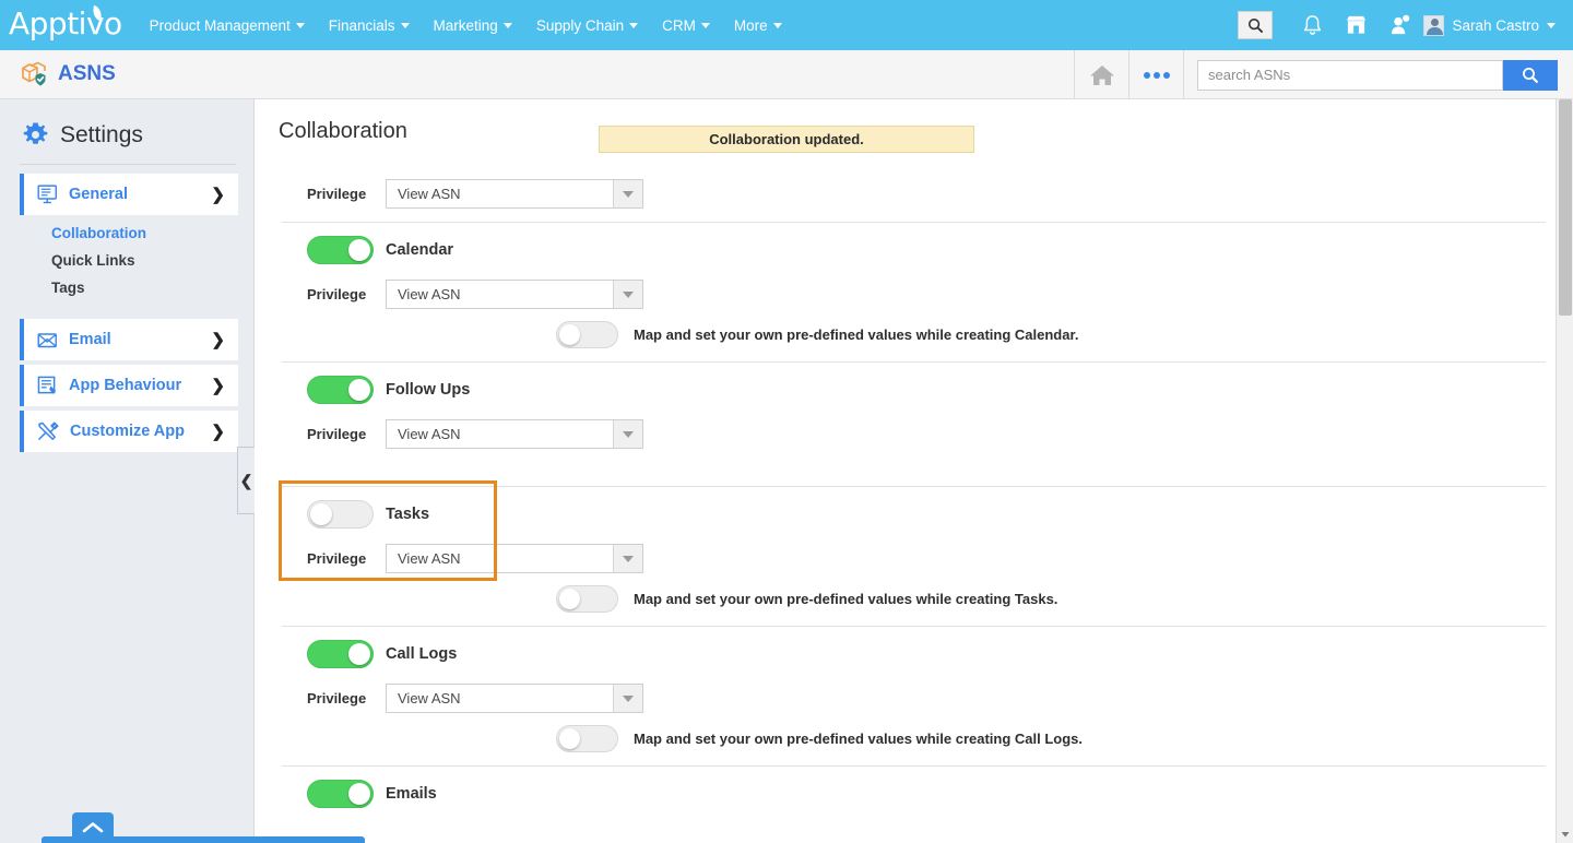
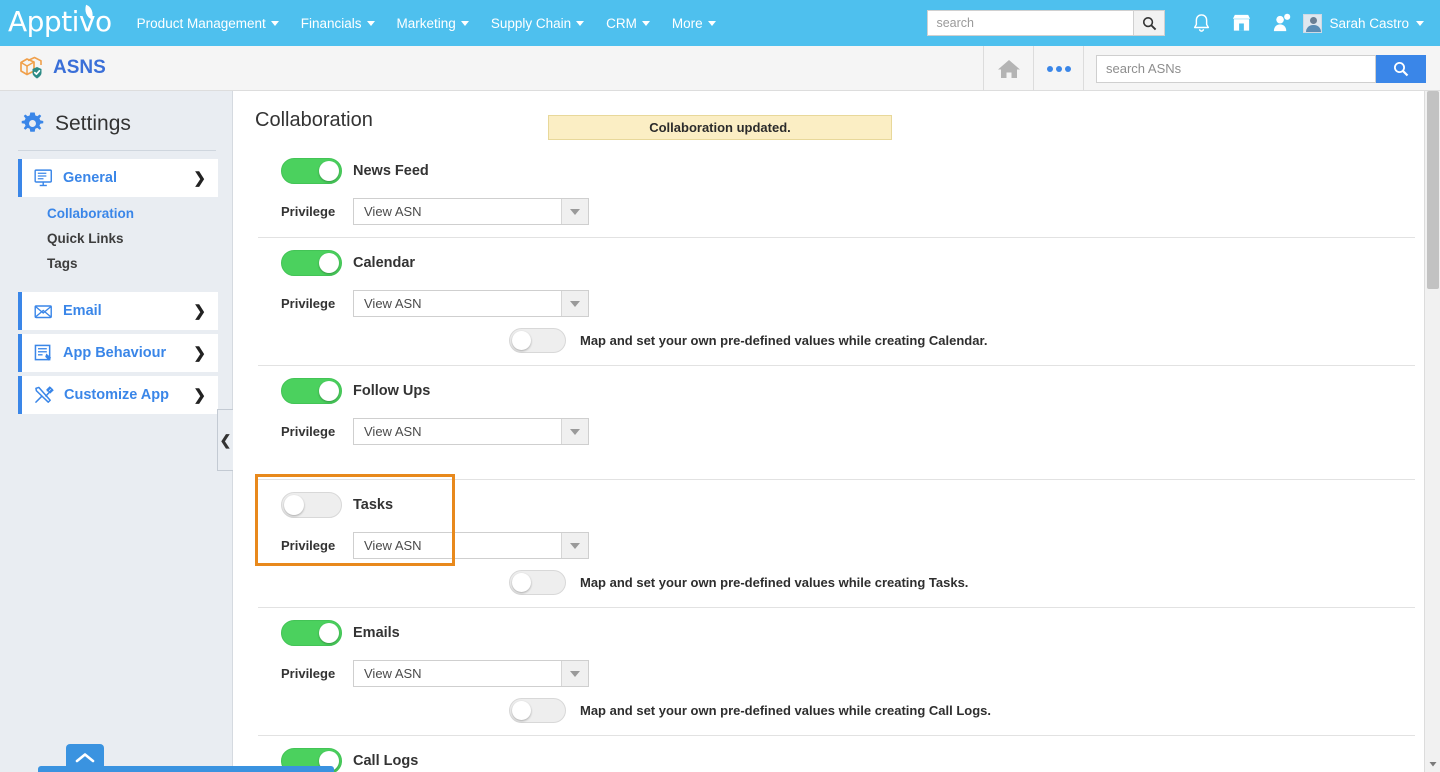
  Apptivo
  Product Management
  Financials
  Marketing
  Supply Chain
  CRM
  More
+ search
  Sarah Castro
  ASNS
  search ASNs
  Collaboration updated.
  Settings
  General
  ❯
  Collaboration
  Quick Links
  Tags
  Email
  ❯
  App Behaviour
  ❯
  Customize App
  ❯
  ❮
  Collaboration
+ News Feed
  Privilege
  View ASN
  Calendar
  Privilege
  View ASN
  Map and set your own pre-defined values while creating Calendar.
  Follow Ups
  Privilege
  View ASN
  Tasks
  Privilege
  View ASN
  Map and set your own pre-defined values while creating Tasks.
- Call Logs
+ Emails
  Privilege
  View ASN
  Map and set your own pre-defined values while creating Call Logs.
- Emails
+ Call Logs
